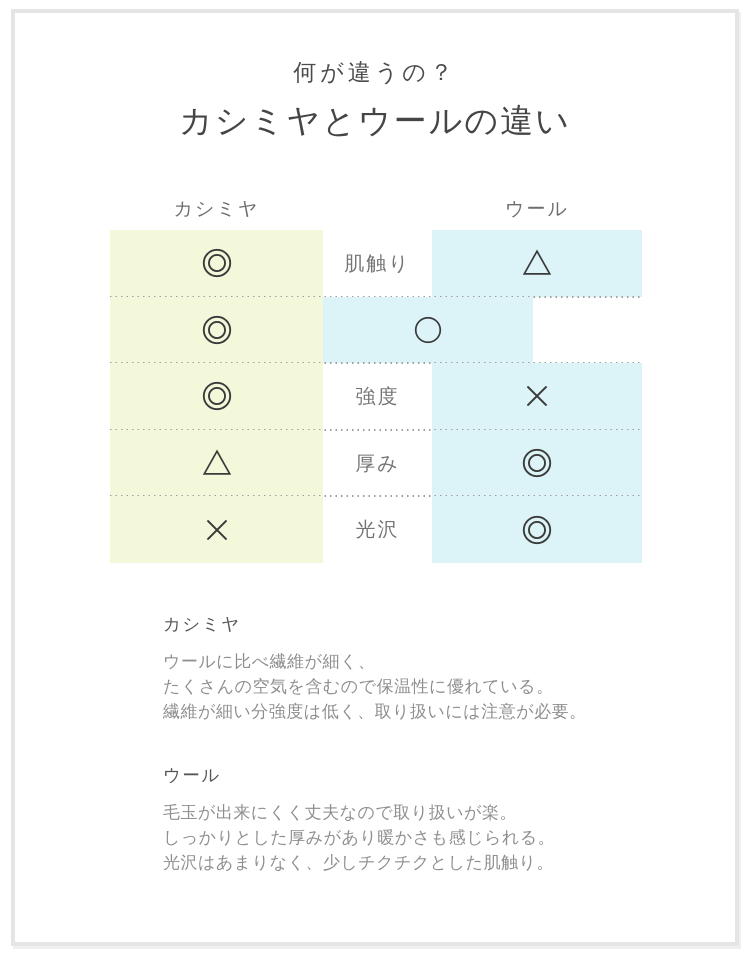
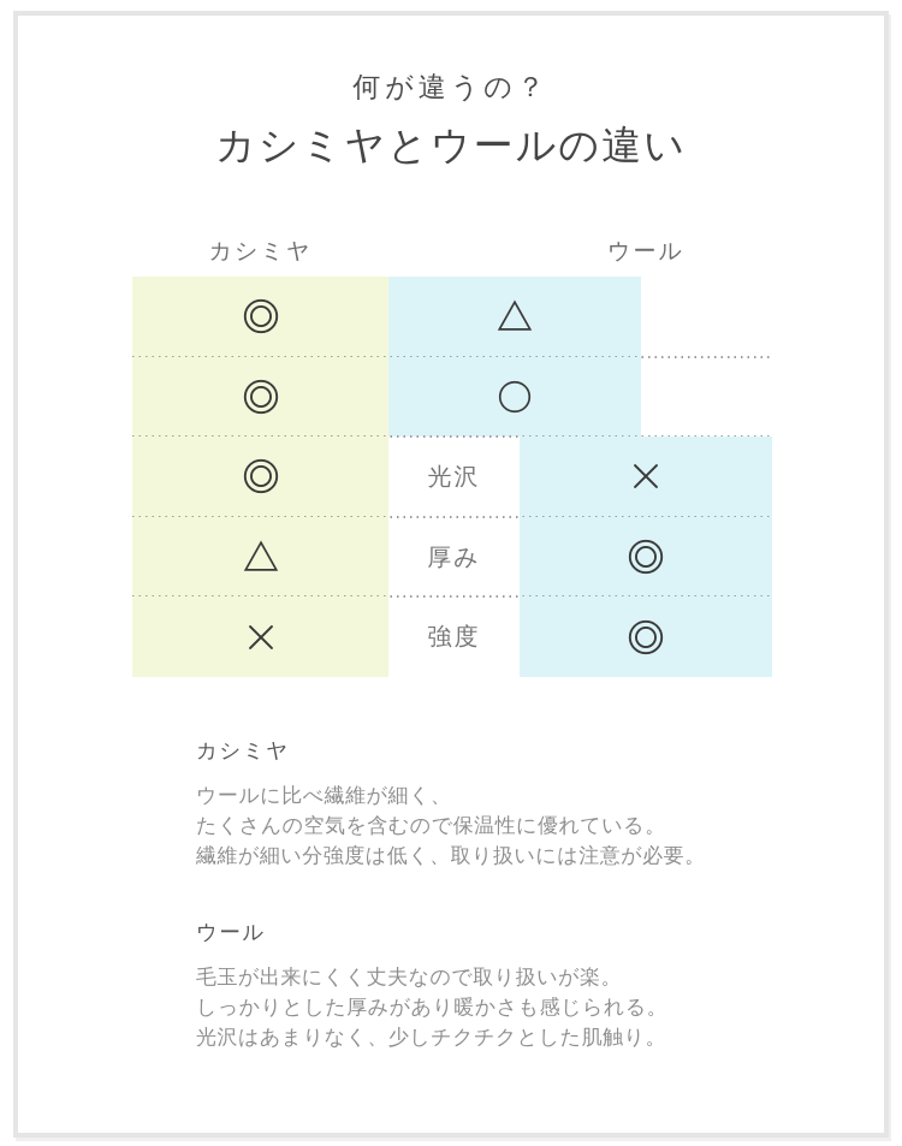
  何が違うの？
  カシミヤとウールの違い
  カシミヤ
  ウール
- 肌触り
- 強度
+ 光沢
  厚み
- 光沢
+ 強度
  カシミヤ
  ウールに比べ繊維が細く、
  たくさんの空気を含むので保温性に優れている。
  繊維が細い分強度は低く、取り扱いには注意が必要。
  ウール
  毛玉が出来にくく丈夫なので取り扱いが楽。
  しっかりとした厚みがあり暖かさも感じられる。
  光沢はあまりなく、少しチクチクとした肌触り。
